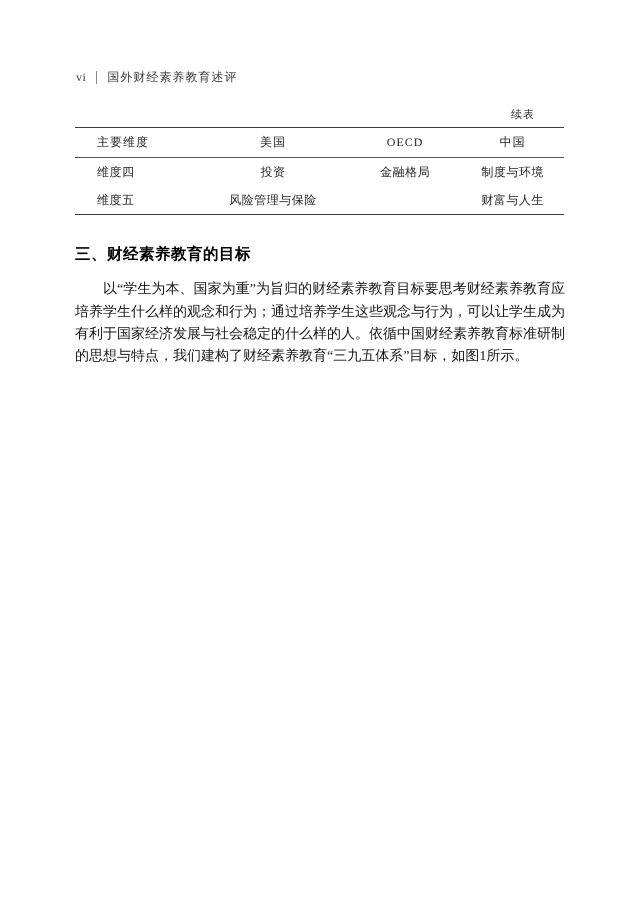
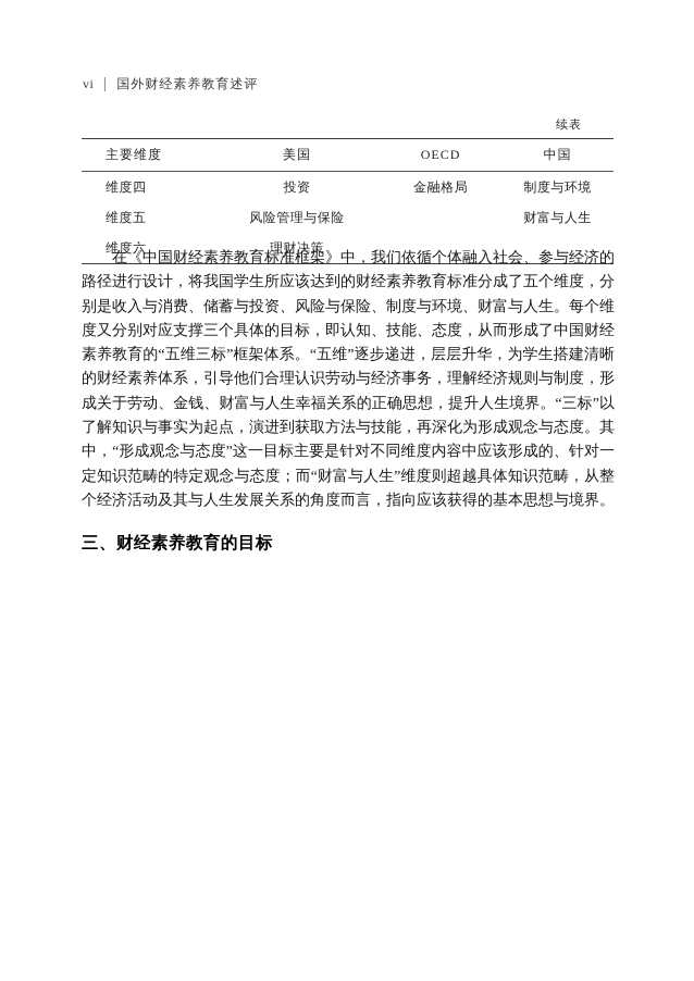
  vi
  国外财经素养教育述评
  续表
  主要维度	美国	OECD	中国
  维度四	投资	金融格局	制度与环境
  维度五	风险管理与保险		财富与人生
+ 维度六	理财决策
+ 在《中国财经素养教育标准框架》中，我们依循个体融入社会、参与经济的路径进行设计，将我国学生所应该达到的财经素养教育标准分成了五个维度，分别是收入与消费、储蓄与投资、风险与保险、制度与环境、财富与人生。每个维度又分别对应支撑三个具体的目标，即认知、技能、态度，从而形成了中国财经素养教育的“五维三标”框架体系。“五维”逐步递进，层层升华，为学生搭建清晰的财经素养体系，引导他们合理认识劳动与经济事务，理解经济规则与制度，形成关于劳动、金钱、财富与人生幸福关系的正确思想，提升人生境界。“三标”以了解知识与事实为起点，演进到获取方法与技能，再深化为形成观念与态度。其中，“形成观念与态度”这一目标主要是针对不同维度内容中应该形成的、针对一定知识范畴的特定观念与态度；而“财富与人生”维度则超越具体知识范畴，从整个经济活动及其与人生发展关系的角度而言，指向应该获得的基本思想与境界。
  三、财经素养教育的目标
- 以“学生为本、国家为重”为旨归的财经素养教育目标要思考财经素养教育应培养学生什么样的观念和行为；通过培养学生这些观念与行为，可以让学生成为有利于国家经济发展与社会稳定的什么样的人。依循中国财经素养教育标准研制的思想与特点，我们建构了财经素养教育“三九五体系”目标，如图1所示。
